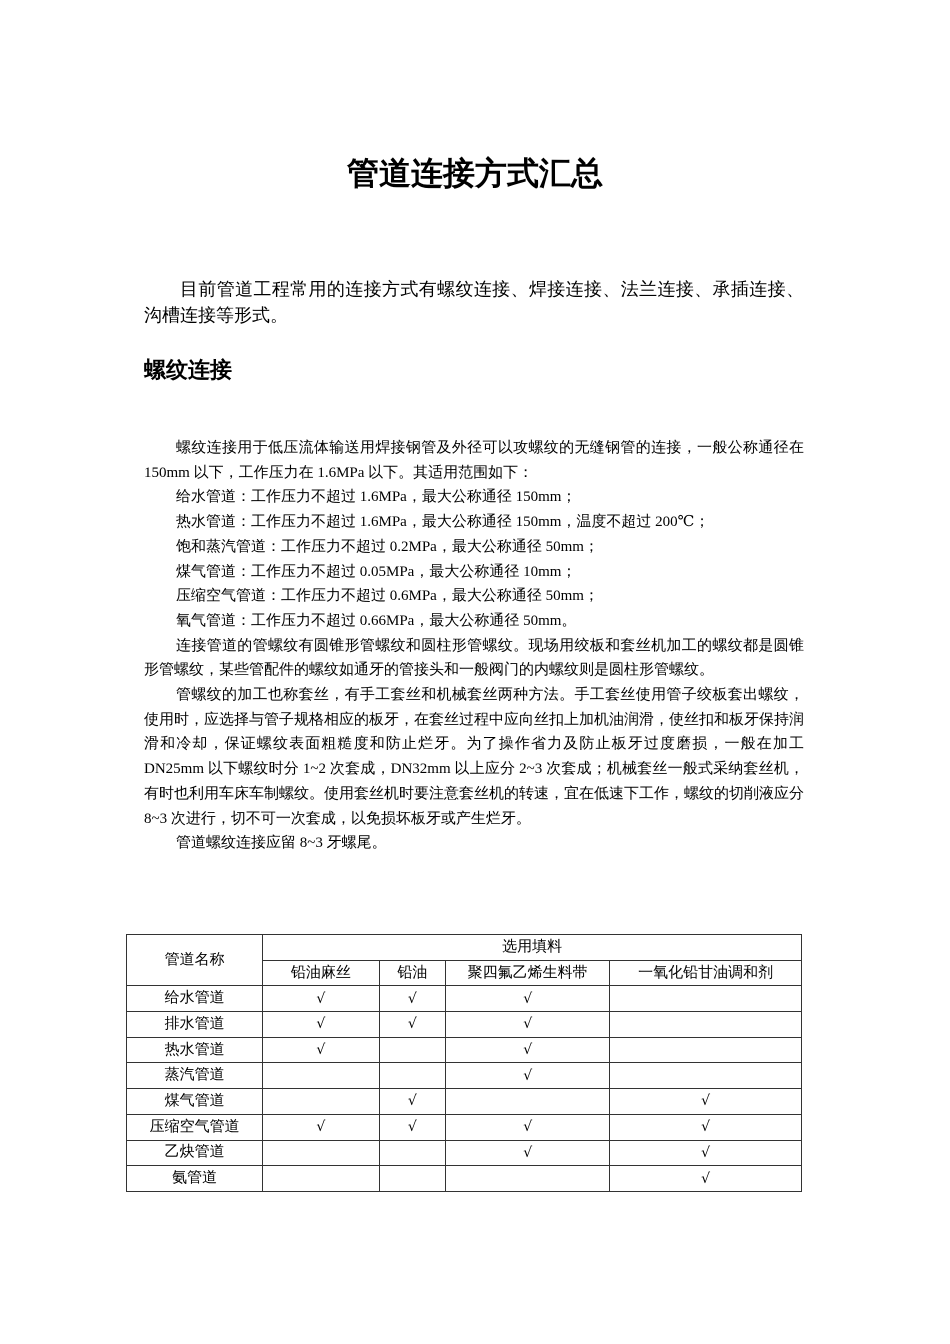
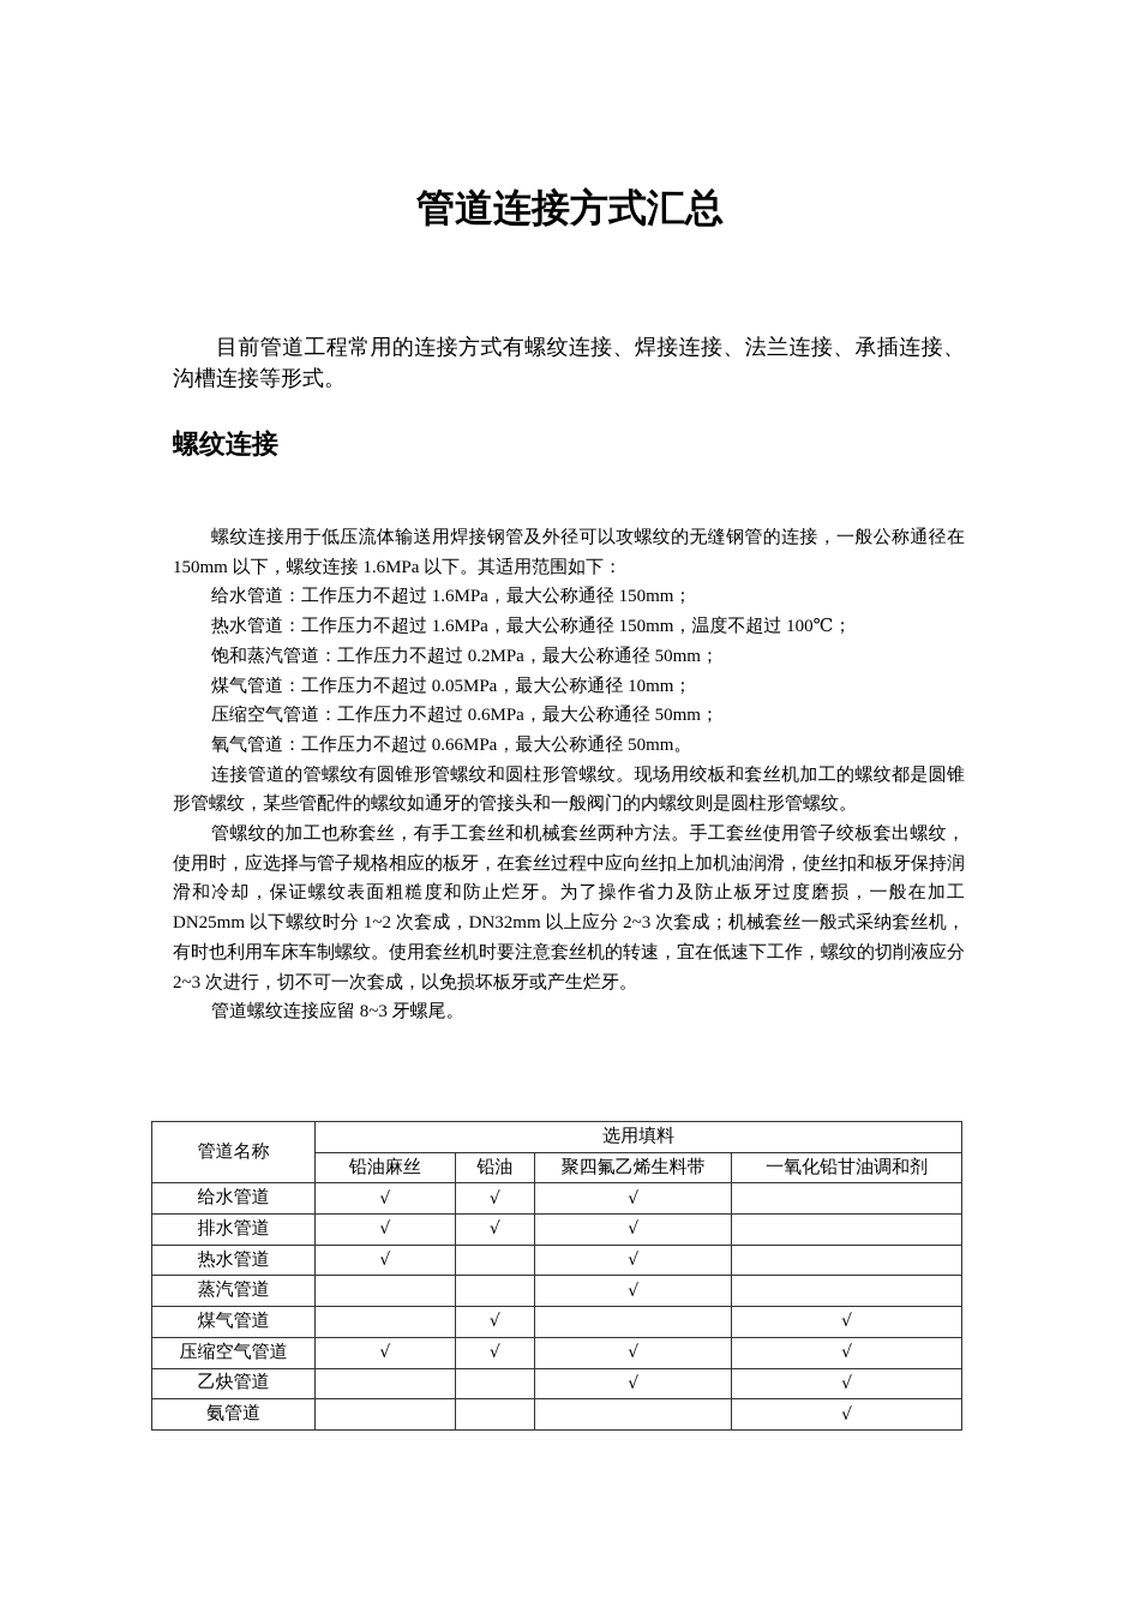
  管道连接方式汇总
  目前管道工程常用的连接方式有螺纹连接、焊接连接、法兰连接、承插连接、沟槽连接等形式。
  螺纹连接
- 螺纹连接用于低压流体输送用焊接钢管及外径可以攻螺纹的无缝钢管的连接，一般公称通径在 150mm 以下，工作压力在 1.6MPa 以下。其适用范围如下：
+ 螺纹连接用于低压流体输送用焊接钢管及外径可以攻螺纹的无缝钢管的连接，一般公称通径在 150mm 以下，螺纹连接 1.6MPa 以下。其适用范围如下：
  给水管道：工作压力不超过 1.6MPa，最大公称通径 150mm；
- 热水管道：工作压力不超过 1.6MPa，最大公称通径 150mm，温度不超过 200℃；
+ 热水管道：工作压力不超过 1.6MPa，最大公称通径 150mm，温度不超过 100℃；
  饱和蒸汽管道：工作压力不超过 0.2MPa，最大公称通径 50mm；
  煤气管道：工作压力不超过 0.05MPa，最大公称通径 10mm；
  压缩空气管道：工作压力不超过 0.6MPa，最大公称通径 50mm；
  氧气管道：工作压力不超过 0.66MPa，最大公称通径 50mm。
  连接管道的管螺纹有圆锥形管螺纹和圆柱形管螺纹。现场用绞板和套丝机加工的螺纹都是圆锥形管螺纹，某些管配件的螺纹如通牙的管接头和一般阀门的内螺纹则是圆柱形管螺纹。
- 管螺纹的加工也称套丝，有手工套丝和机械套丝两种方法。手工套丝使用管子绞板套出螺纹，使用时，应选择与管子规格相应的板牙，在套丝过程中应向丝扣上加机油润滑，使丝扣和板牙保持润滑和冷却，保证螺纹表面粗糙度和防止烂牙。为了操作省力及防止板牙过度磨损，一般在加工 DN25mm 以下螺纹时分 1~2 次套成，DN32mm 以上应分 2~3 次套成；机械套丝一般式采纳套丝机，有时也利用车床车制螺纹。使用套丝机时要注意套丝机的转速，宜在低速下工作，螺纹的切削液应分 8~3 次进行，切不可一次套成，以免损坏板牙或产生烂牙。
+ 管螺纹的加工也称套丝，有手工套丝和机械套丝两种方法。手工套丝使用管子绞板套出螺纹，使用时，应选择与管子规格相应的板牙，在套丝过程中应向丝扣上加机油润滑，使丝扣和板牙保持润滑和冷却，保证螺纹表面粗糙度和防止烂牙。为了操作省力及防止板牙过度磨损，一般在加工 DN25mm 以下螺纹时分 1~2 次套成，DN32mm 以上应分 2~3 次套成；机械套丝一般式采纳套丝机，有时也利用车床车制螺纹。使用套丝机时要注意套丝机的转速，宜在低速下工作，螺纹的切削液应分 2~3 次进行，切不可一次套成，以免损坏板牙或产生烂牙。
  管道螺纹连接应留 8~3 牙螺尾。
  管道名称	选用填料
  铅油麻丝	铅油	聚四氟乙烯生料带	一氧化铅甘油调和剂
  给水管道	√	√	√
  排水管道	√	√	√
  热水管道	√		√
  蒸汽管道			√
  煤气管道		√		√
  压缩空气管道	√	√	√	√
  乙炔管道			√	√
  氨管道				√
